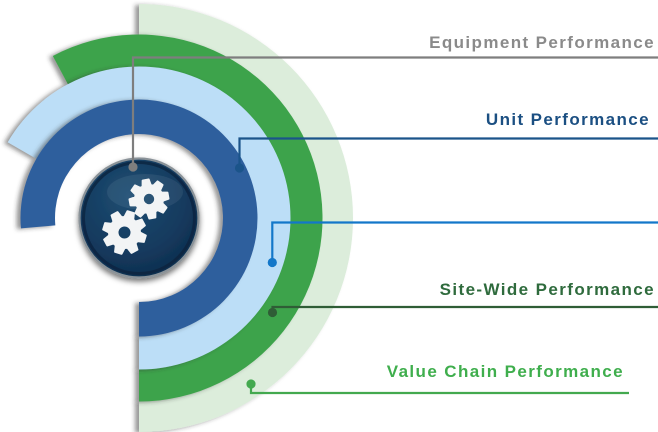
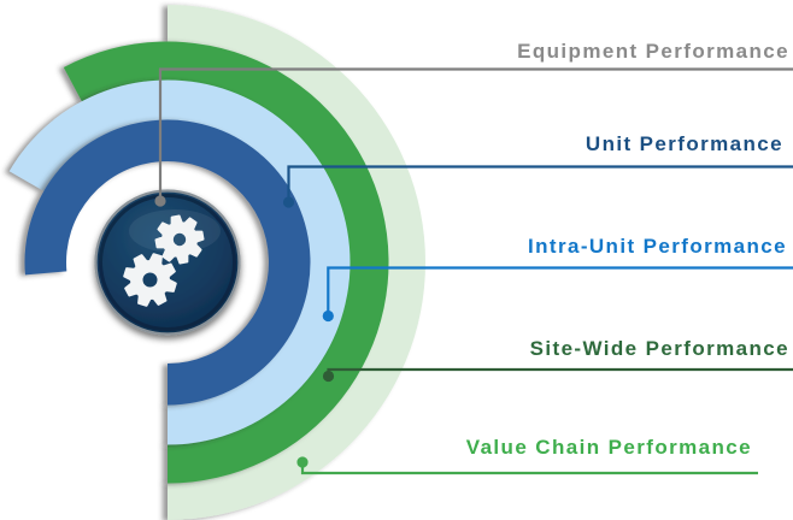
  Equipment Performance
  Unit Performance
+ Intra-Unit Performance
  Site-Wide Performance
  Value Chain Performance
